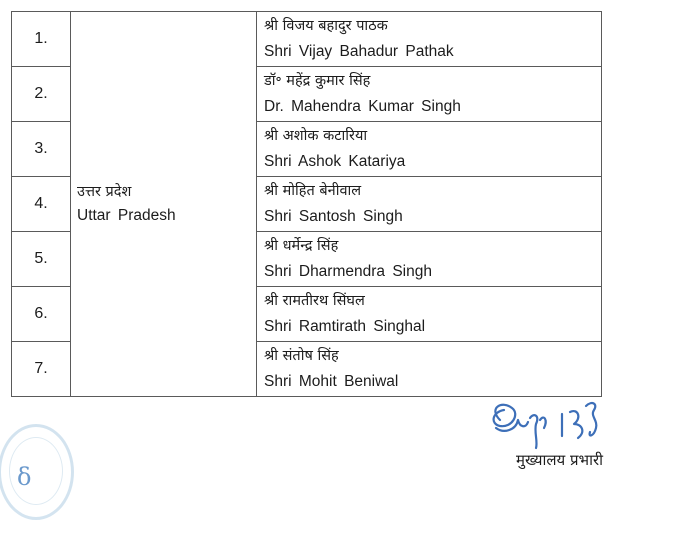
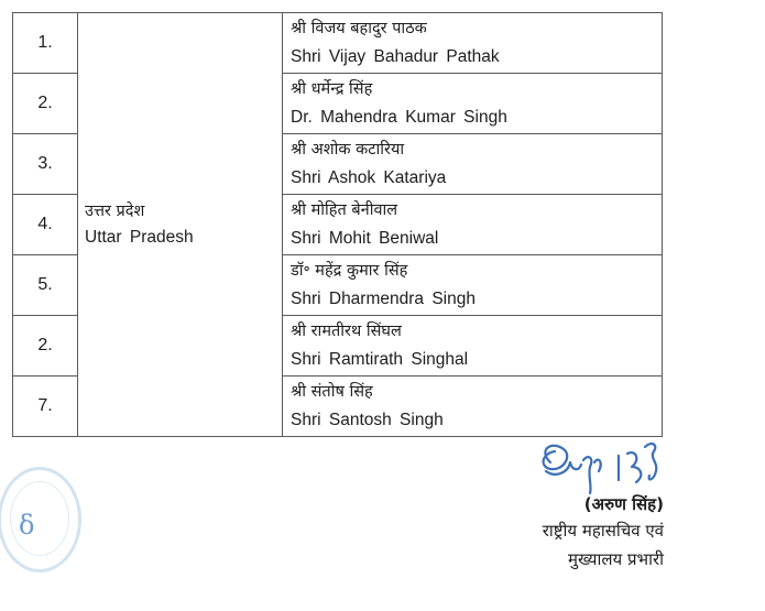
  1.	उत्तर प्रदेश Uttar Pradesh	श्री विजय बहादुर पाठक Shri Vijay Bahadur Pathak
- 2.	डॉ॰ महेंद्र कुमार सिंह Dr. Mahendra Kumar Singh
+ 2.	श्री धर्मेन्द्र सिंह Dr. Mahendra Kumar Singh
  3.	श्री अशोक कटारिया Shri Ashok Katariya
- 4.	श्री मोहित बेनीवाल Shri Santosh Singh
+ 4.	श्री मोहित बेनीवाल Shri Mohit Beniwal
- 5.	श्री धर्मेन्द्र सिंह Shri Dharmendra Singh
+ 5.	डॉ॰ महेंद्र कुमार सिंह Shri Dharmendra Singh
- 6.	श्री रामतीरथ सिंघल Shri Ramtirath Singhal
+ 2.	श्री रामतीरथ सिंघल Shri Ramtirath Singhal
- 7.	श्री संतोष सिंह Shri Mohit Beniwal
+ 7.	श्री संतोष सिंह Shri Santosh Singh
  ẟ
+ (अरुण सिंह)
+ राष्ट्रीय महासचिव एवं
  मुख्यालय प्रभारी
